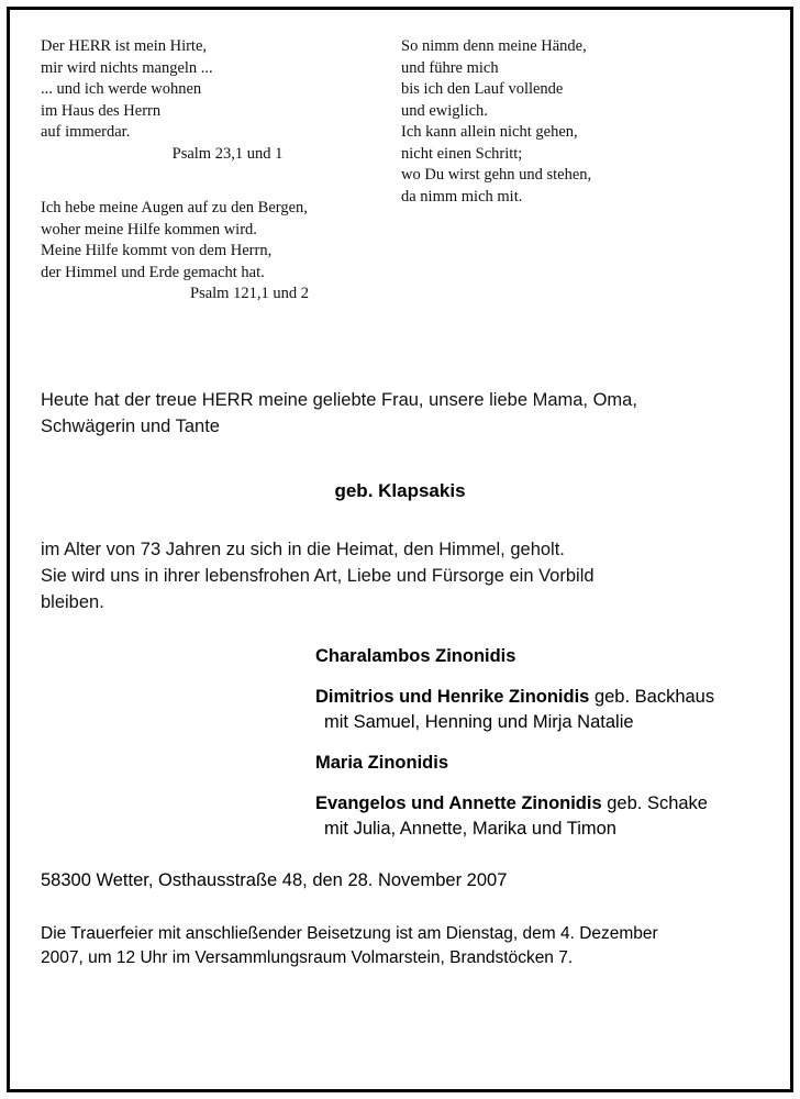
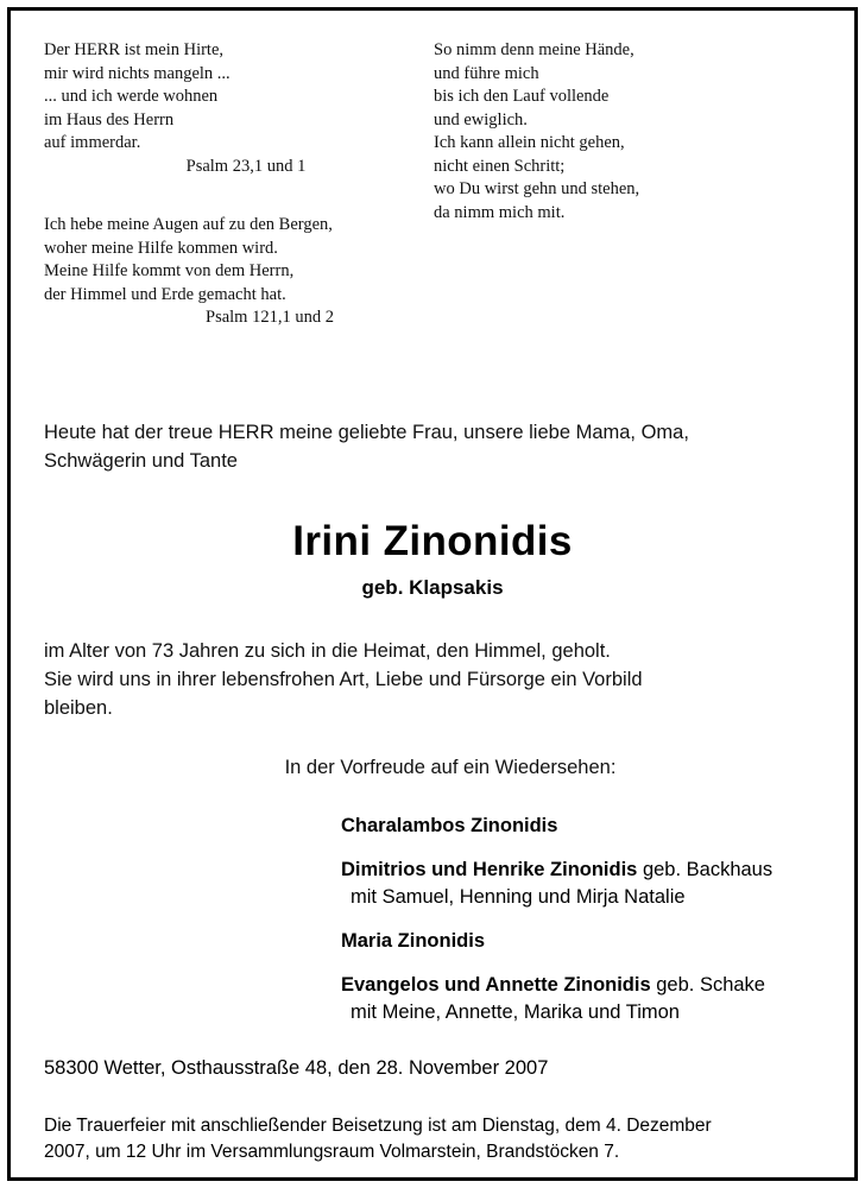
  Der HERR ist mein Hirte,
  mir wird nichts mangeln ...
  ... und ich werde wohnen
  im Haus des Herrn
  auf immerdar.
  Psalm 23,1 und 1
  Ich hebe meine Augen auf zu den Bergen,
  woher meine Hilfe kommen wird.
  Meine Hilfe kommt von dem Herrn,
  der Himmel und Erde gemacht hat.
  Psalm 121,1 und 2
  So nimm denn meine Hände,
  und führe mich
  bis ich den Lauf vollende
  und ewiglich.
  Ich kann allein nicht gehen,
  nicht einen Schritt;
  wo Du wirst gehn und stehen,
  da nimm mich mit.
  Heute hat der treue HERR meine geliebte Frau, unsere liebe Mama, Oma,
  Schwägerin und Tante
+ Irini Zinonidis
  geb. Klapsakis
  im Alter von 73 Jahren zu sich in die Heimat, den Himmel, geholt.
  Sie wird uns in ihrer lebensfrohen Art, Liebe und Fürsorge ein Vorbild
  bleiben.
+ In der Vorfreude auf ein Wiedersehen:
  Charalambos Zinonidis
  Dimitrios und Henrike Zinonidis geb. Backhaus
  mit Samuel, Henning und Mirja Natalie
  Maria Zinonidis
  Evangelos und Annette Zinonidis geb. Schake
- mit Julia, Annette, Marika und Timon
+ mit Meine, Annette, Marika und Timon
  58300 Wetter, Osthausstraße 48, den 28. November 2007
  Die Trauerfeier mit anschließender Beisetzung ist am Dienstag, dem 4. Dezember
  2007, um 12 Uhr im Versammlungsraum Volmarstein, Brandstöcken 7.
